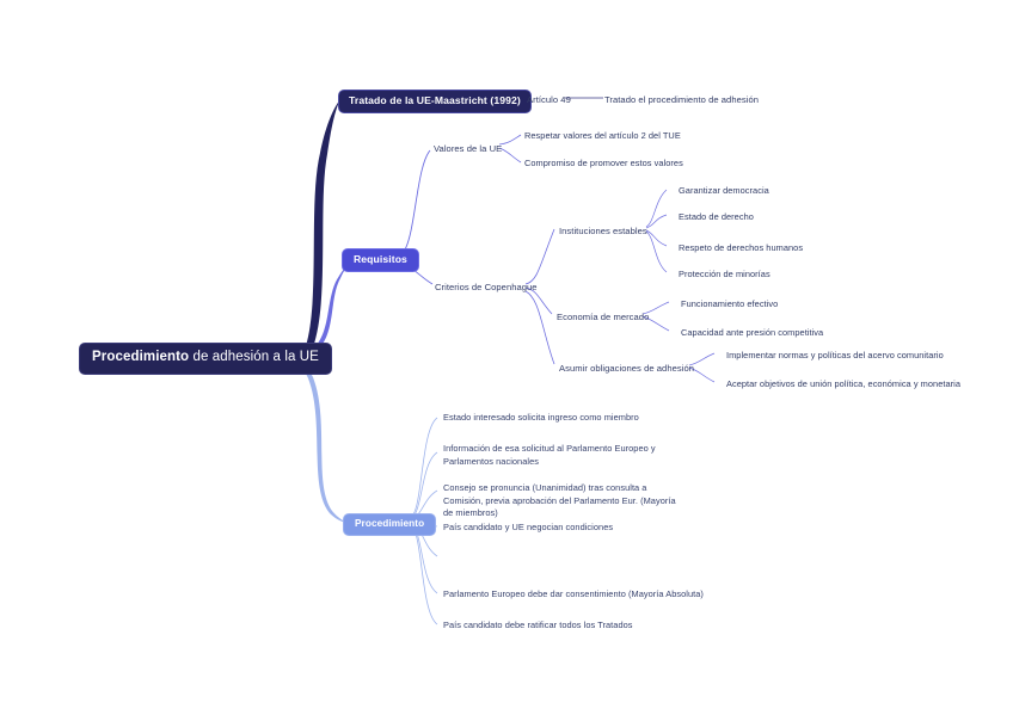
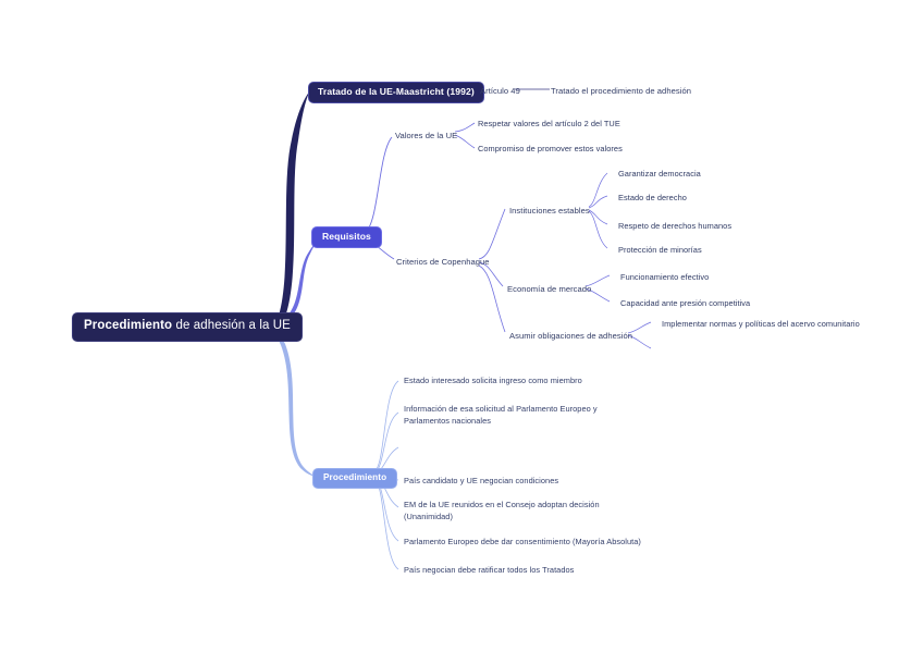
  Procedimiento de adhesión a la UE
  Tratado de la UE-Maastricht (1992)
  Artículo 49
  Tratado el procedimiento de adhesión
  Requisitos
  Valores de la UE
  Respetar valores del artículo 2 del TUE
  Compromiso de promover estos valores
  Criterios de Copenhague
  Instituciones estables
  Garantizar democracia
  Estado de derecho
  Respeto de derechos humanos
  Protección de minorías
  Economía de mercado
  Funcionamiento efectivo
  Capacidad ante presión competitiva
  Asumir obligaciones de adhesión
  Implementar normas y políticas del acervo comunitario
- Aceptar objetivos de unión política, económica y monetaria
  Procedimiento
  Estado interesado solicita ingreso como miembro
  Información de esa solicitud al Parlamento Europeo y Parlamentos nacionales
- Consejo se pronuncia (Unanimidad) tras consulta a Comisión, previa aprobación del Parlamento Eur. (Mayoría de miembros)
  País candidato y UE negocian condiciones
+ EM de la UE reunidos en el Consejo adoptan decisión (Unanimidad)
  Parlamento Europeo debe dar consentimiento (Mayoría Absoluta)
- País candidato debe ratificar todos los Tratados
+ País negocian debe ratificar todos los Tratados
